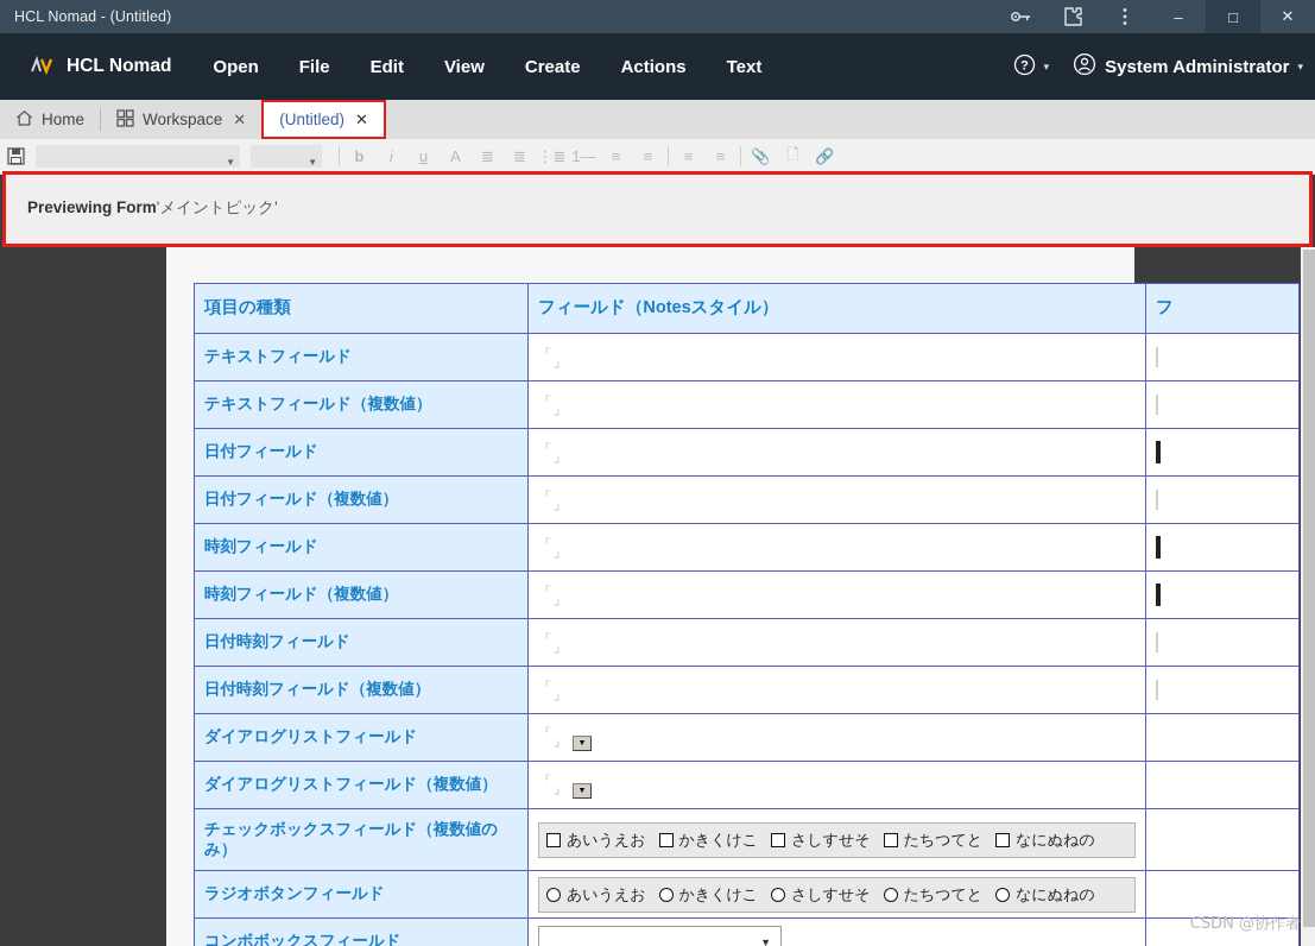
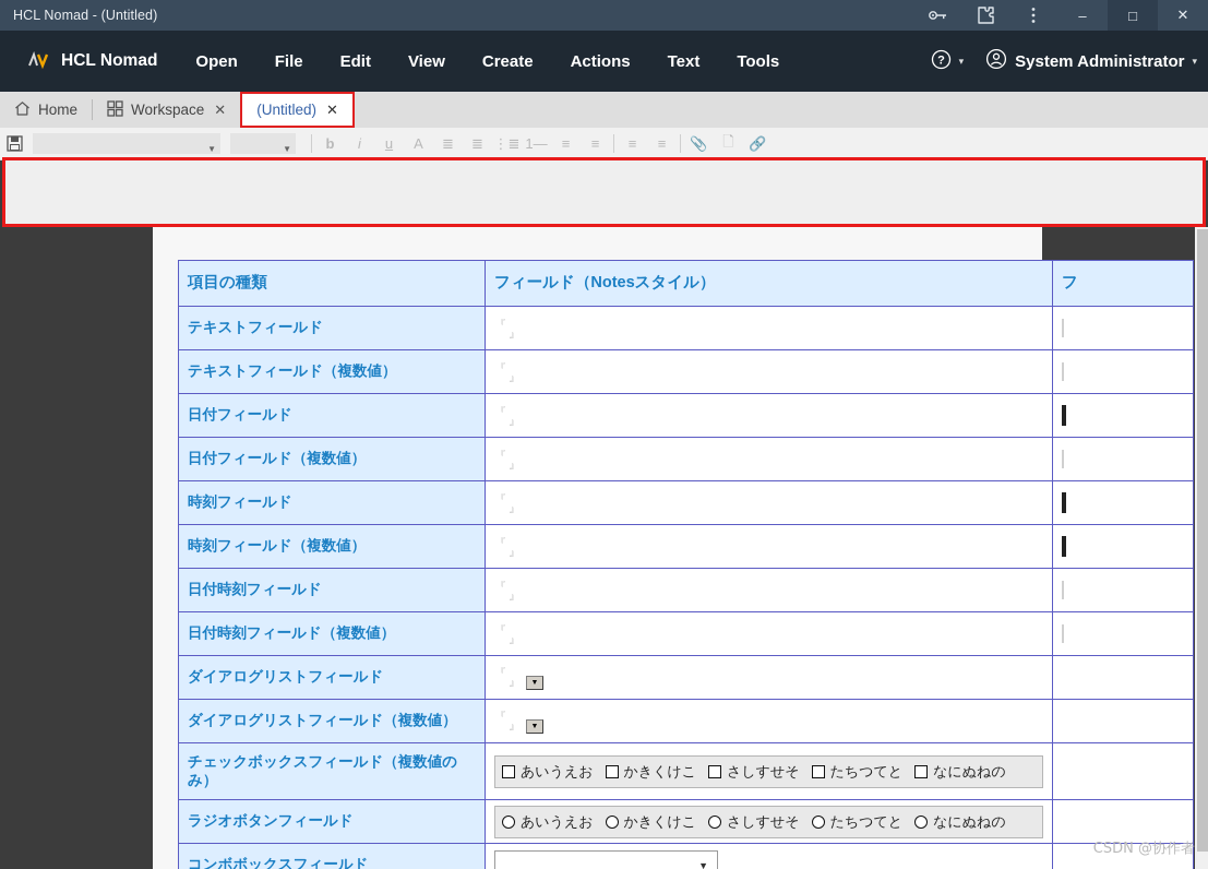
  HCL Nomad - (Untitled)
  –
  □
  ✕
  HCL Nomad
  Open
  File
  Edit
  View
  Create
  Actions
  Text
+ Tools
  ?
  ▾
  System Administrator
  ▾
  Home
  Workspace
  ✕
  (Untitled)
  ✕
  ▼
  ▼
  b
  i
  u
  A
  ≣
  ≣
  ⋮≣
  1—
  ≡
  ≡
  ≡
  ≡
  📎
  🗋
  🔗
- Previewing Form'メイントピック'
  項目の種類	フィールド（Notesスタイル）	フ
  テキストフィールド	『』
  テキストフィールド（複数値）	『』
  日付フィールド	『』
  日付フィールド（複数値）	『』
  時刻フィールド	『』
  時刻フィールド（複数値）	『』
  日付時刻フィールド	『』
  日付時刻フィールド（複数値）	『』
  ダイアログリストフィールド	『』
  ダイアログリストフィールド（複数値）	『』
  チェックボックスフィールド（複数値のみ）	あいうえお かきくけこ さしすせそ たちつてと なにぬねの
  ラジオボタンフィールド	あいうえお かきくけこ さしすせそ たちつてと なにぬねの
  コンボボックスフィールド	▼
  CSDN @协作者
